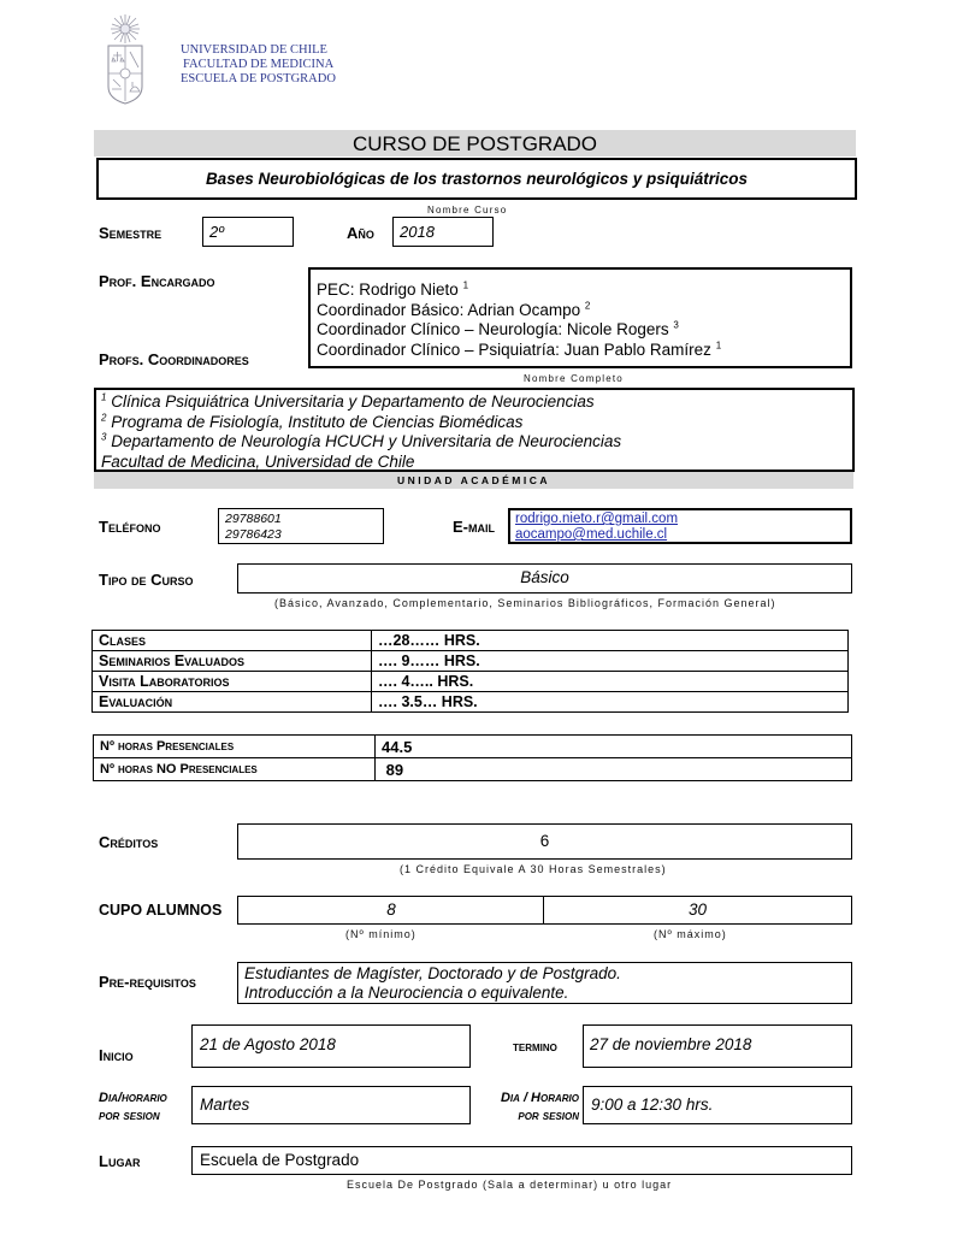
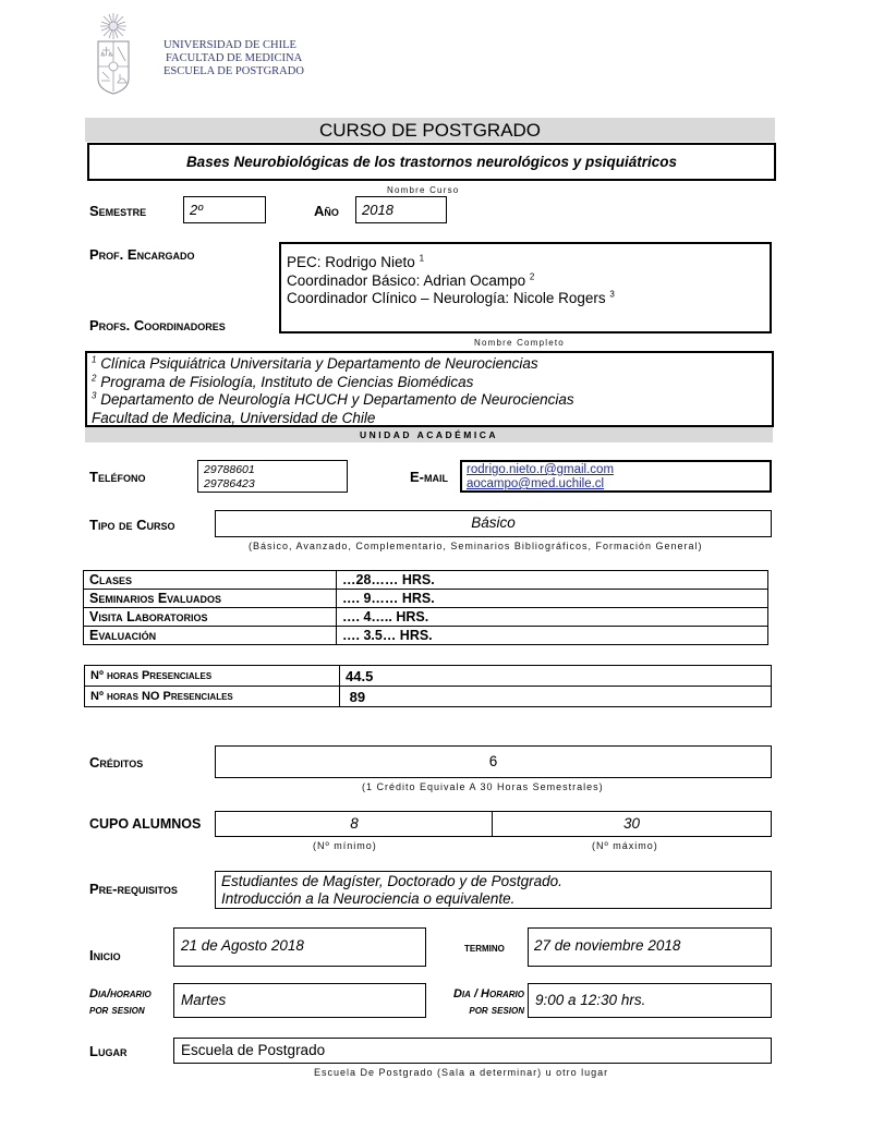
  UNIVERSIDAD DE CHILE
  FACULTAD DE MEDICINA
  ESCUELA DE POSTGRADO
  CURSO DE POSTGRADO
  Bases Neurobiológicas de los trastornos neurológicos y psiquiátricos
  Nombre Curso
  Semestre
  2º
  Año
  2018
  Prof. Encargado
  Profs. Coordinadores
  PEC: Rodrigo Nieto 1
  Coordinador Básico: Adrian Ocampo 2
  Coordinador Clínico – Neurología: Nicole Rogers 3
- Coordinador Clínico – Psiquiatría: Juan Pablo Ramírez 1
  Nombre Completo
  1 Clínica Psiquiátrica Universitaria y Departamento de Neurociencias
  2 Programa de Fisiología, Instituto de Ciencias Biomédicas
- 3 Departamento de Neurología HCUCH y Universitaria de Neurociencias
+ 3 Departamento de Neurología HCUCH y Departamento de Neurociencias
  Facultad de Medicina, Universidad de Chile
  UNIDAD ACADÉMICA
  Teléfono
  29788601
  29786423
  E-mail
  rodrigo.nieto.r@gmail.com
  aocampo@med.uchile.cl
  Tipo de Curso
  Básico
  (Básico, Avanzado, Complementario, Seminarios Bibliográficos, Formación General)
  Clases	…28…… HRS.
  Seminarios Evaluados	…. 9…… HRS.
  Visita Laboratorios	…. 4….. HRS.
  Evaluación	…. 3.5… HRS.
  Nº horas Presenciales	44.5
  Nº horas NO Presenciales	89
  Créditos
  6
  (1 Crédito Equivale A 30 Horas Semestrales)
  CUPO ALUMNOS
  8
  30
  (Nº mínimo)
  (Nº máximo)
  Pre-requisitos
  Estudiantes de Magíster, Doctorado y de Postgrado.
  Introducción a la Neurociencia o equivalente.
  Inicio
  21 de Agosto 2018
  termino
  27 de noviembre 2018
  Dia/horario
  por sesion
  Martes
  Dia / Horario
  por sesion
  9:00 a 12:30 hrs.
  Lugar
  Escuela de Postgrado
  Escuela De Postgrado (Sala a determinar) u otro lugar
